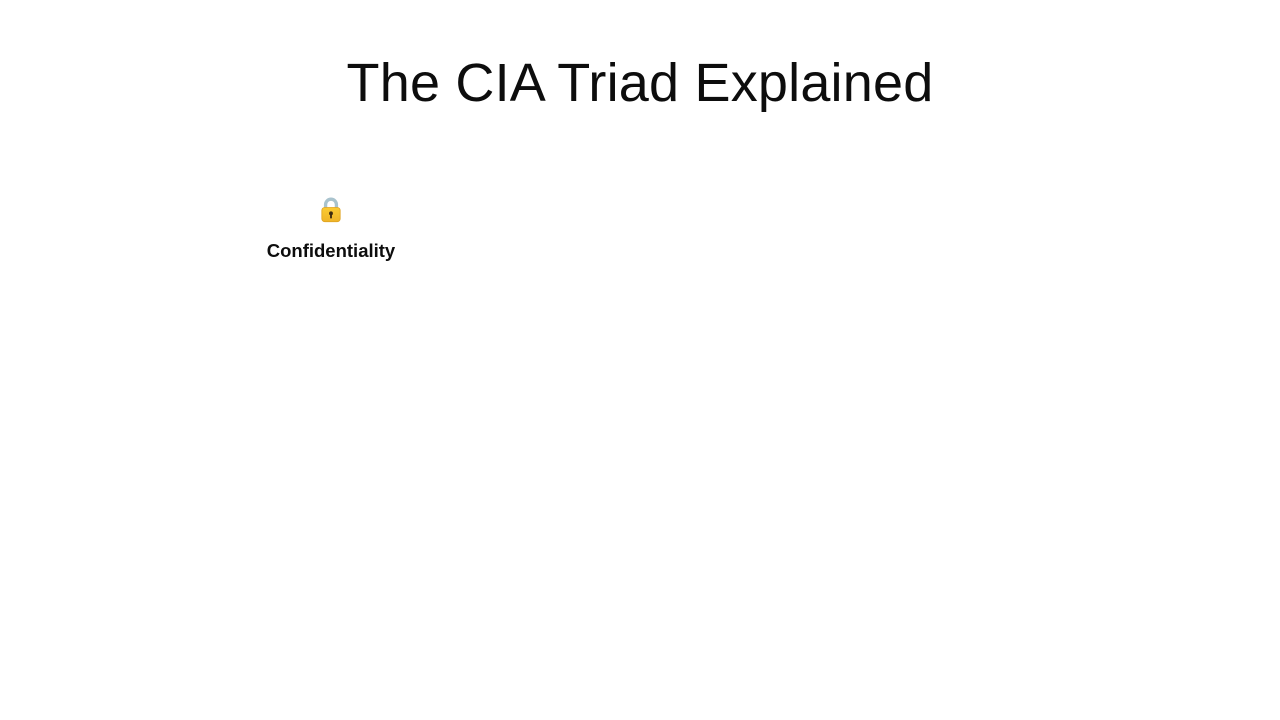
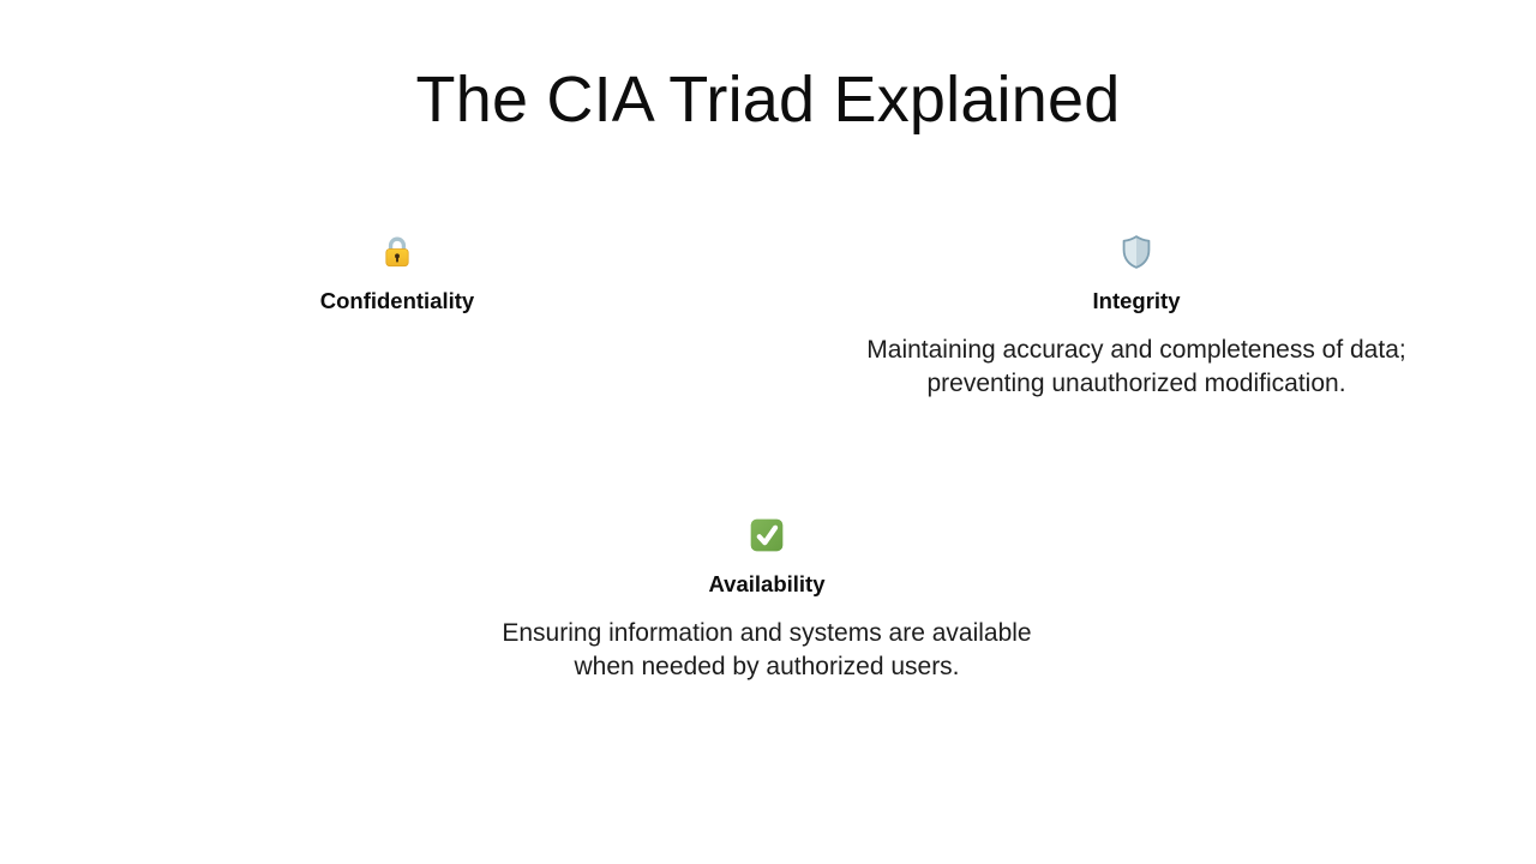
  The CIA Triad Explained
  Confidentiality
+ Integrity
+ Maintaining accuracy and completeness of data; preventing unauthorized modification.
+ Availability
+ Ensuring information and systems are available when needed by authorized users.
